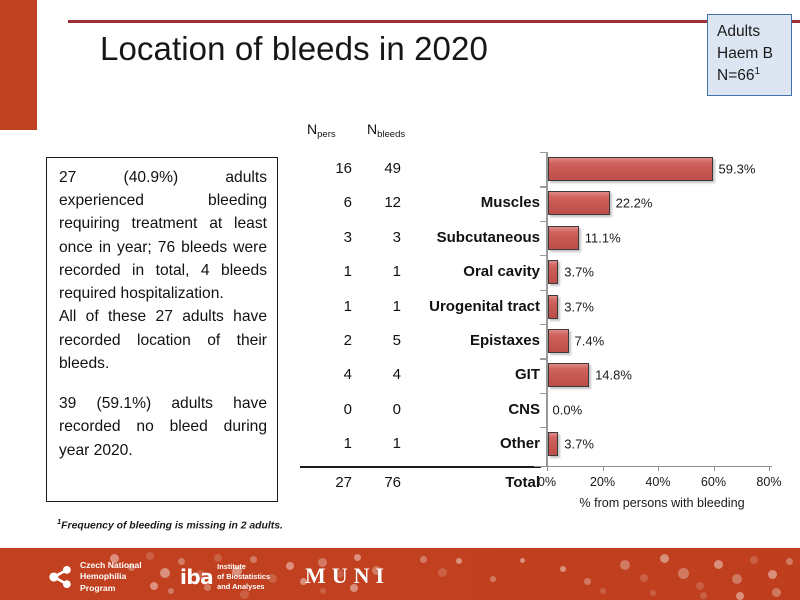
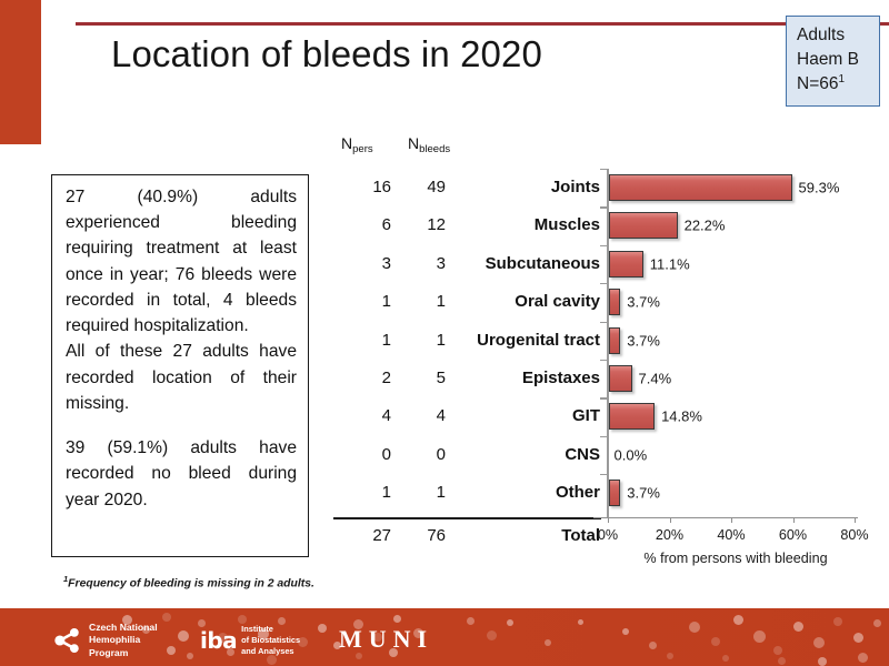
  Location of bleeds in 2020
  Adults
  Haem B
  N=661
  27 (40.9%) adults experienced bleeding requiring treatment at least once in year; 76 bleeds were recorded in total, 4 bleeds required hospitalization.
- All of these 27 adults have recorded location of their bleeds.
+ All of these 27 adults have recorded location of their missing.
  39 (59.1%) adults have recorded no bleed during year 2020.
  1Frequency of bleeding is missing in 2 adults.
  Npers
  Nbleeds
  16
  49
+ Joints
  6
  12
  Muscles
  3
  3
  Subcutaneous
  1
  1
  Oral cavity
  1
  1
  Urogenital tract
  2
  5
  Epistaxes
  4
  4
  GIT
  0
  0
  CNS
  1
  1
  Other
  27
  76
  Total
  59.3%
  22.2%
  11.1%
  3.7%
  3.7%
  7.4%
  14.8%
  0.0%
  3.7%
  0%
  20%
  40%
  60%
  80%
  % from persons with bleeding
  Czech National
  Hemophilia
  Program
  iba
  Institute
  of Biostatistics
  and Analyses
  MUNI
